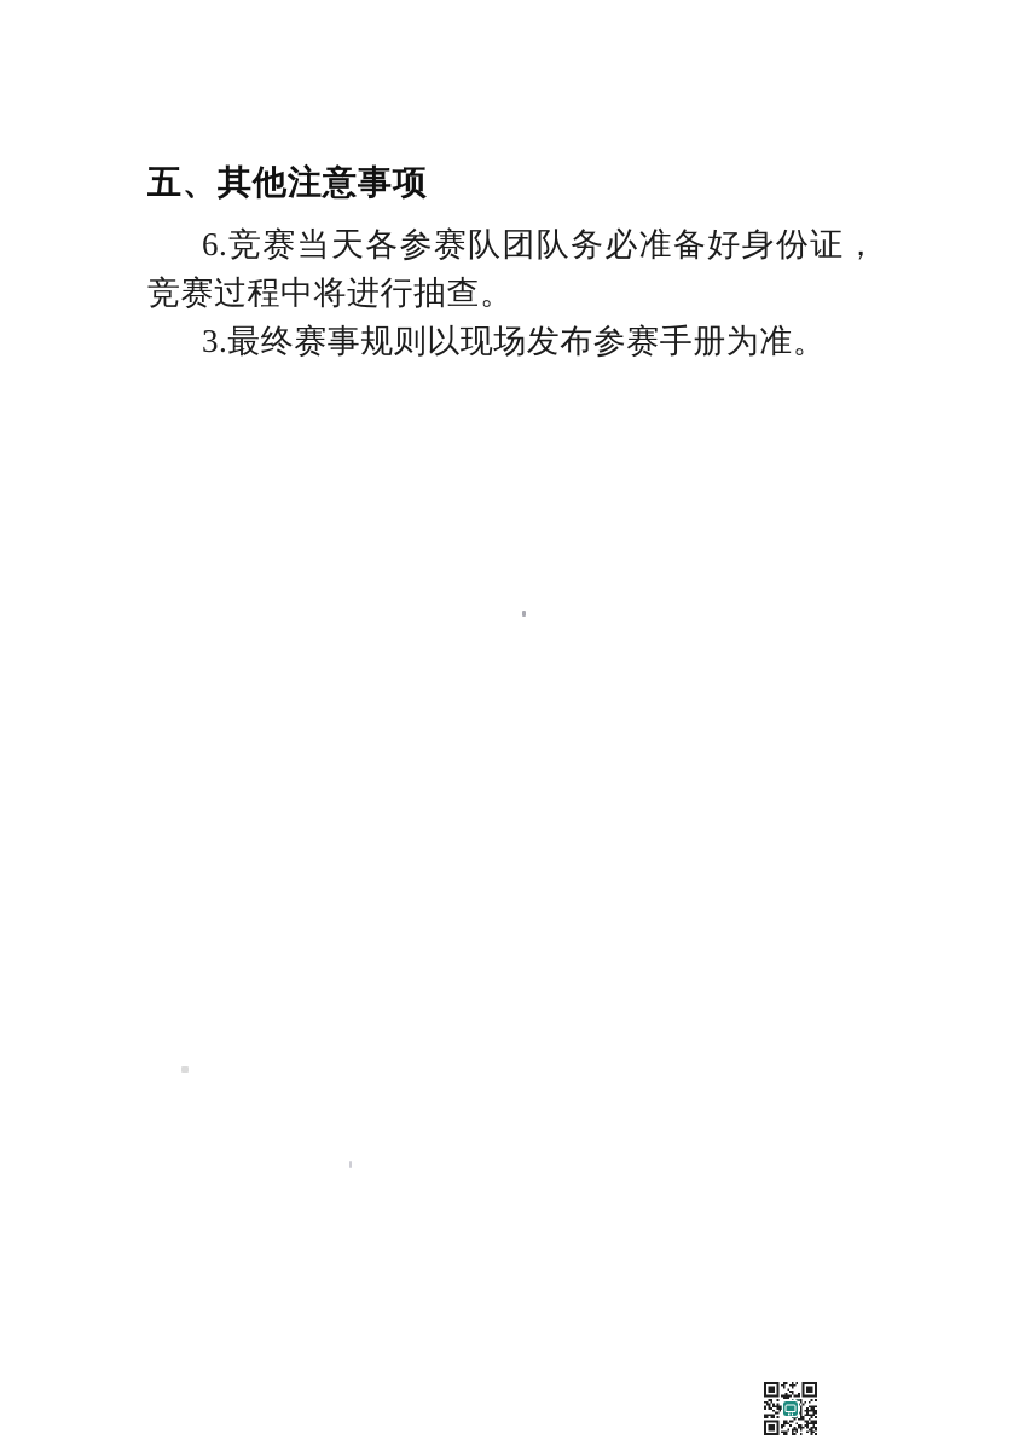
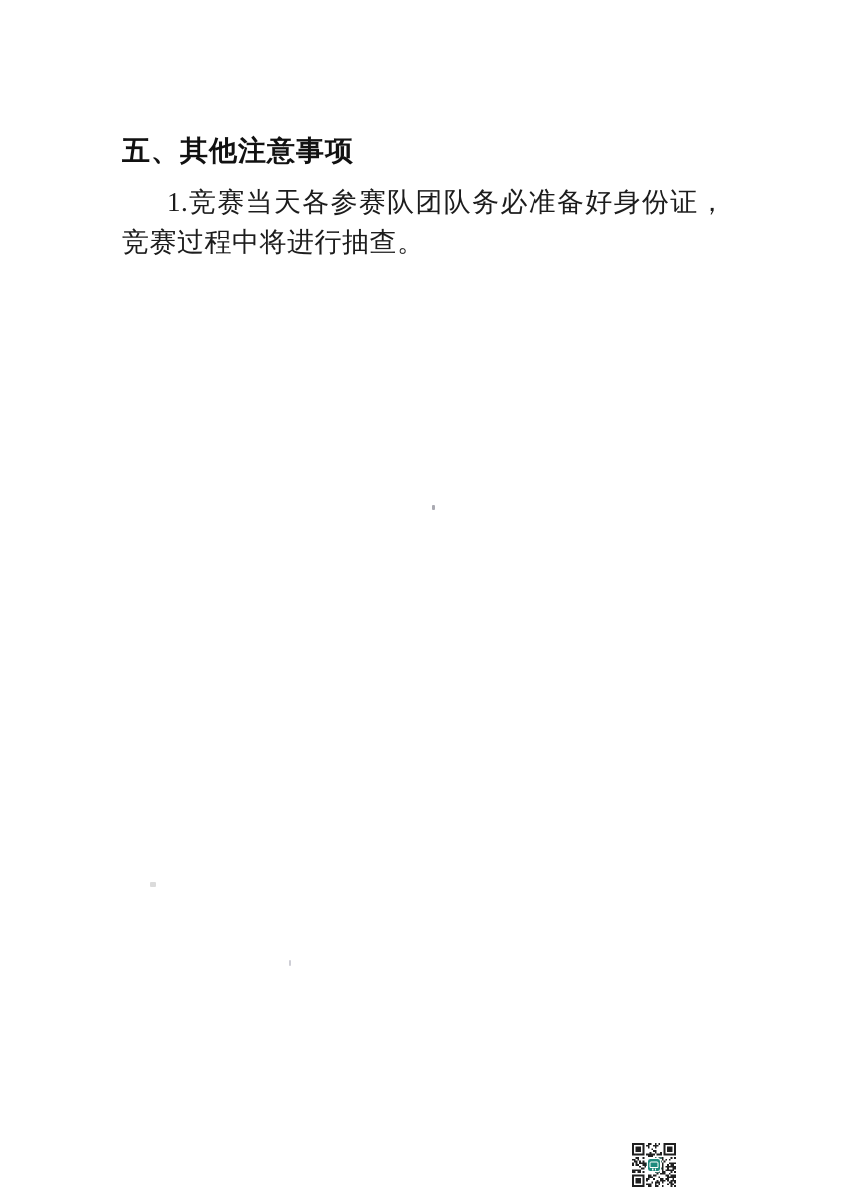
  五、其他注意事项
- 6.竞赛当天各参赛队团队务必准备好身份证，竞赛过程中将进行抽查。
+ 1.竞赛当天各参赛队团队务必准备好身份证，竞赛过程中将进行抽查。
- 3.最终赛事规则以现场发布参赛手册为准。
